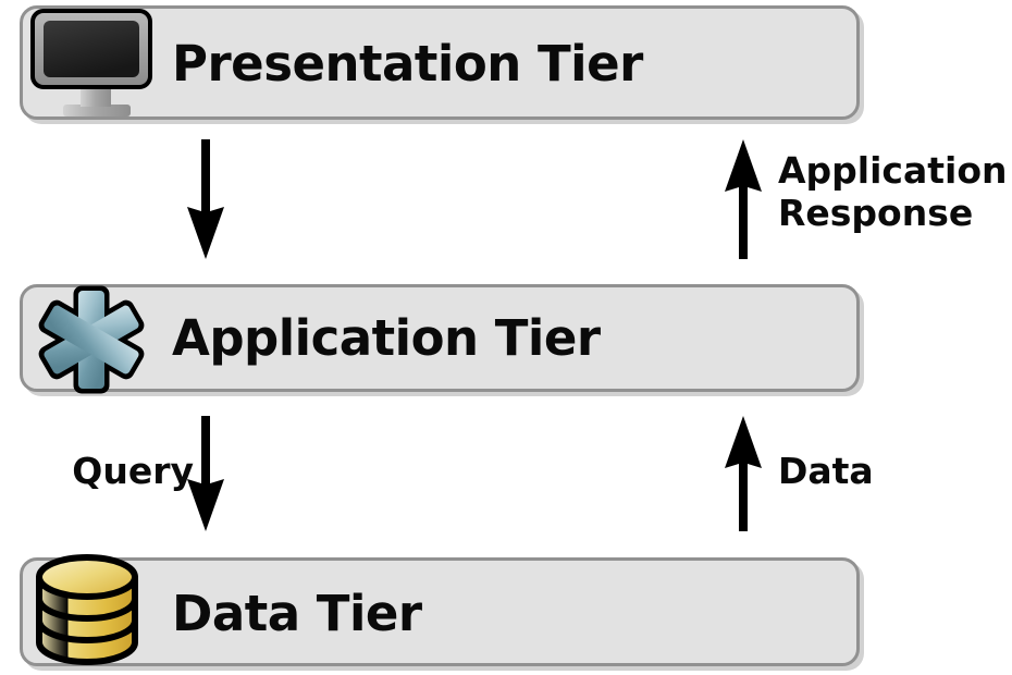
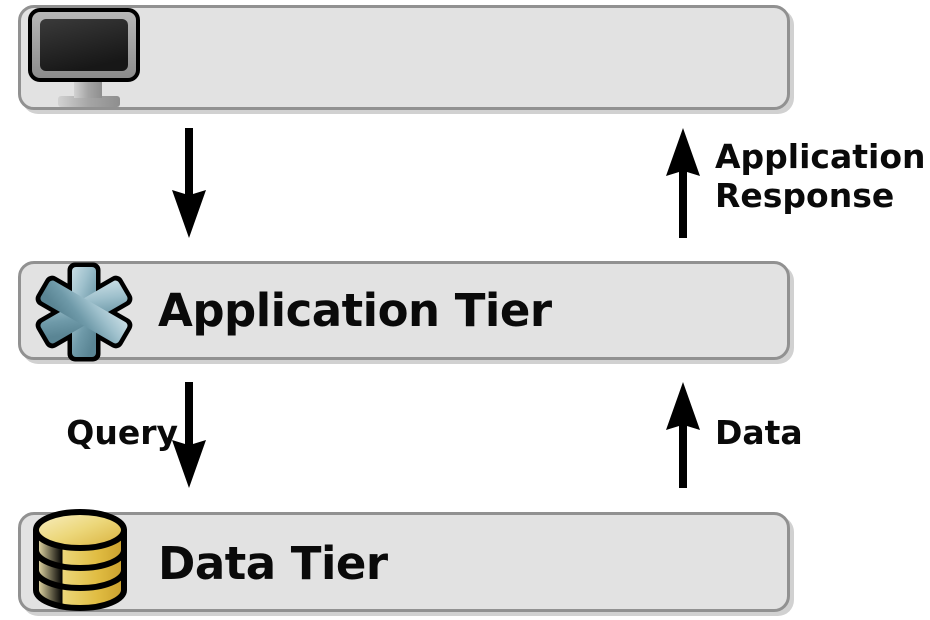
- Presentation Tier
  Application
  Response
  Application Tier
  Query
  Data
  Data Tier
